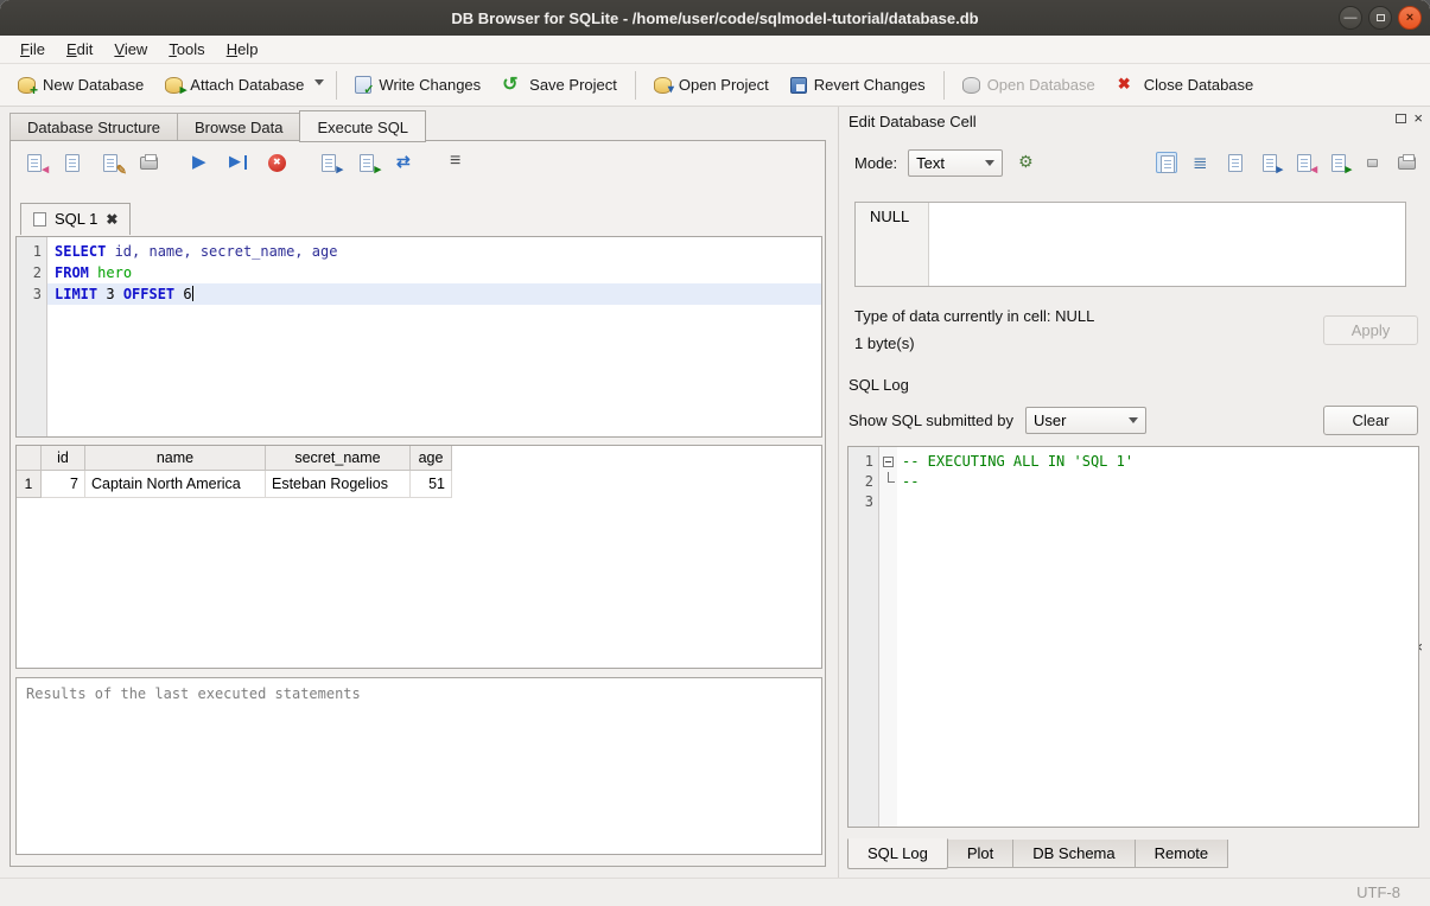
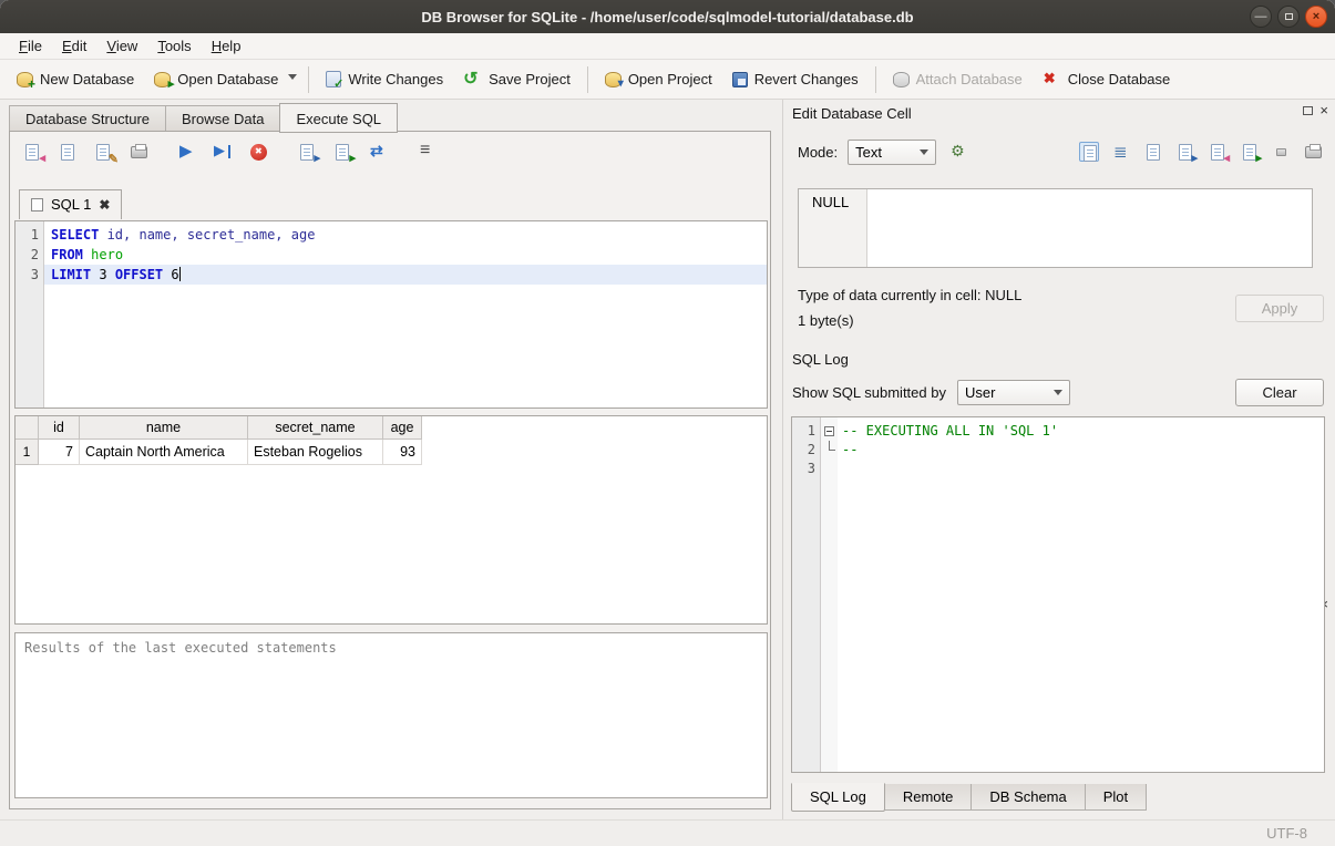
  DB Browser for SQLite - /home/user/code/sqlmodel-tutorial/database.db
  —
  ×
  File
  Edit
  View
  Tools
  Help
  New Database
- Attach Database
+ Open Database
  Write Changes
  Save Project
  Open Project
  Revert Changes
- Open Database
+ Attach Database
  Close Database
  Database Structure
  Browse Data
  Execute SQL
  SQL 1
  ✖
  1
  2
  3
  SELECT id, name, secret_name, age
  FROM hero
  LIMIT 3 OFFSET 6
  id
  name
  secret_name
  age
  1
  7
  Captain North America
  Esteban Rogelios
- 51
+ 93
  Results of the last executed statements
  Edit Database Cell
  ×
  Mode:
  Text
  NULL
  Type of data currently in cell: NULL
  1 byte(s)
  Apply
  SQL Log
  Show SQL submitted by
  User
  Clear
  1
  2
  3
  -- EXECUTING ALL IN 'SQL 1'
  --
  SQL Log
- Plot
+ Remote
  DB Schema
- Remote
+ Plot
  UTF-8
